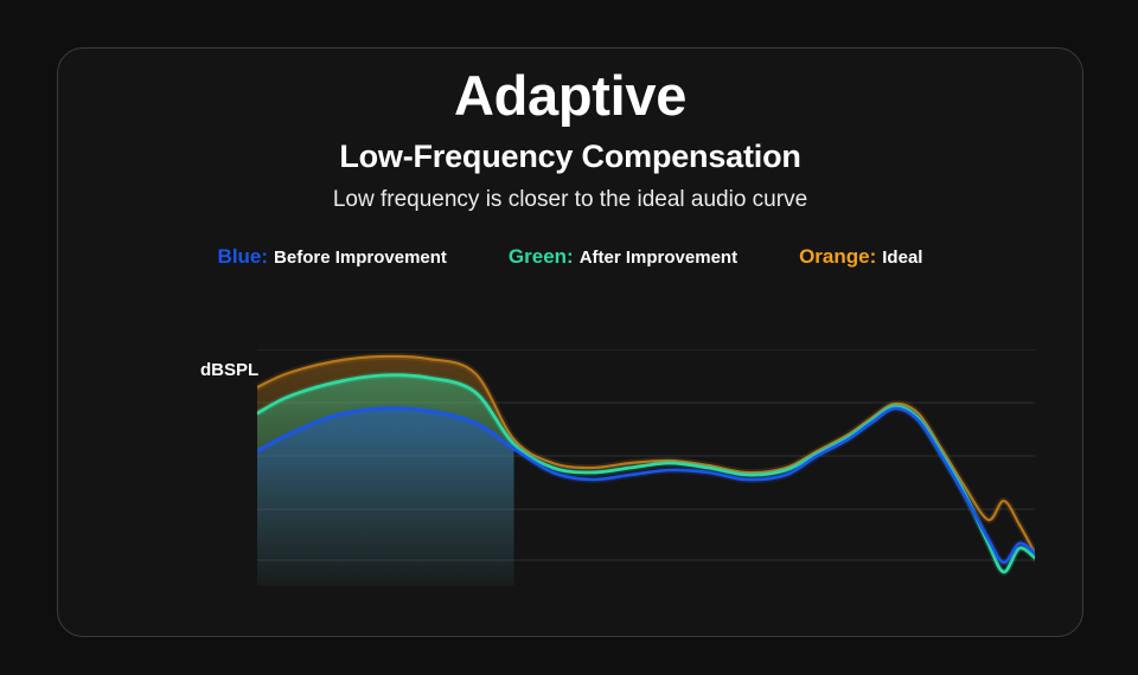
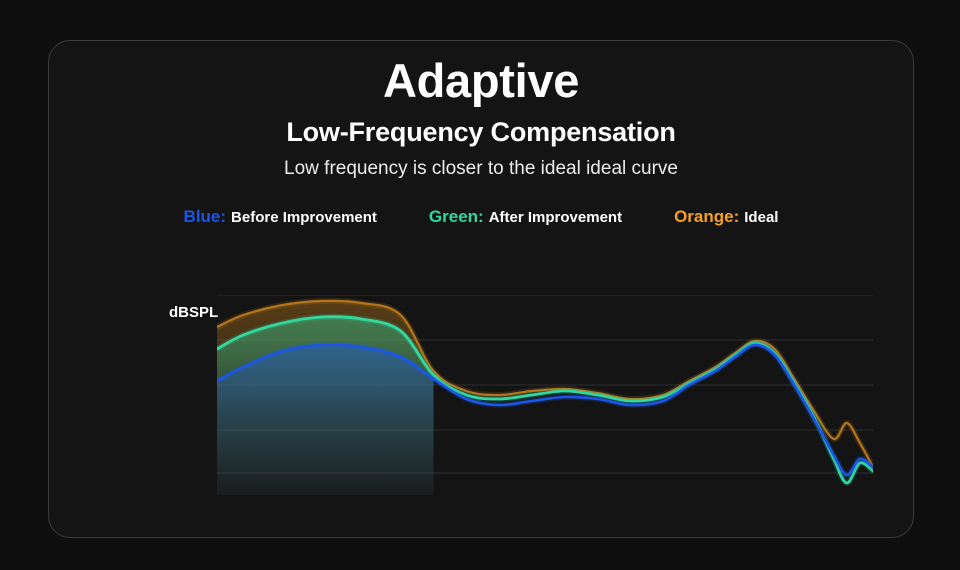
  Adaptive
  Low-Frequency Compensation
- Low frequency is closer to the ideal audio curve
+ Low frequency is closer to the ideal ideal curve
  Blue:
  Before Improvement
  Green:
  After Improvement
  Orange:
  Ideal
  dBSPL
